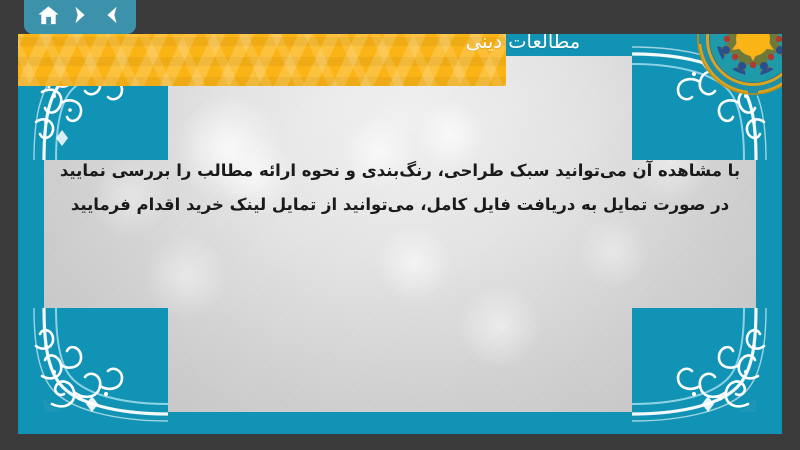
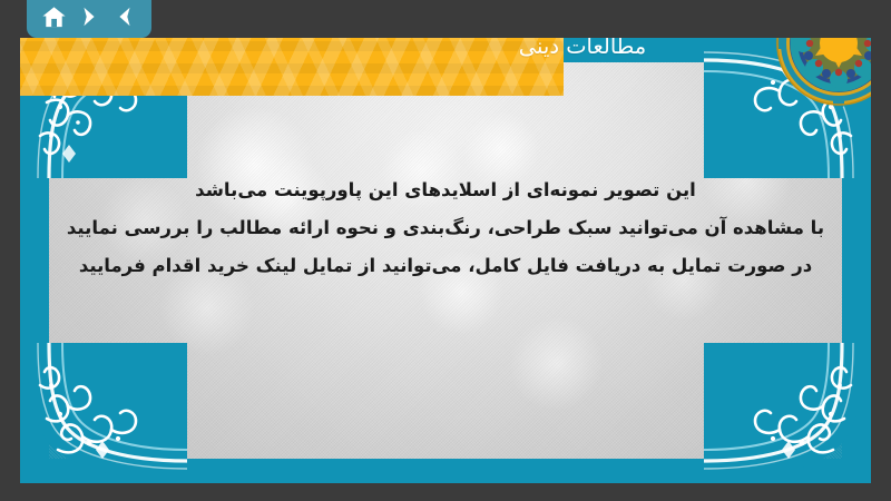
  مطالعات دینی
+ این تصویر نمونه‌ای از اسلایدهای این پاورپوینت می‌باشد
  با مشاهده آن می‌توانید سبک طراحی، رنگ‌بندی و نحوه ارائه مطالب را بررسی نمایید
  در صورت تمایل به دریافت فایل کامل، می‌توانید از تمایل لینک خرید اقدام فرمایید
